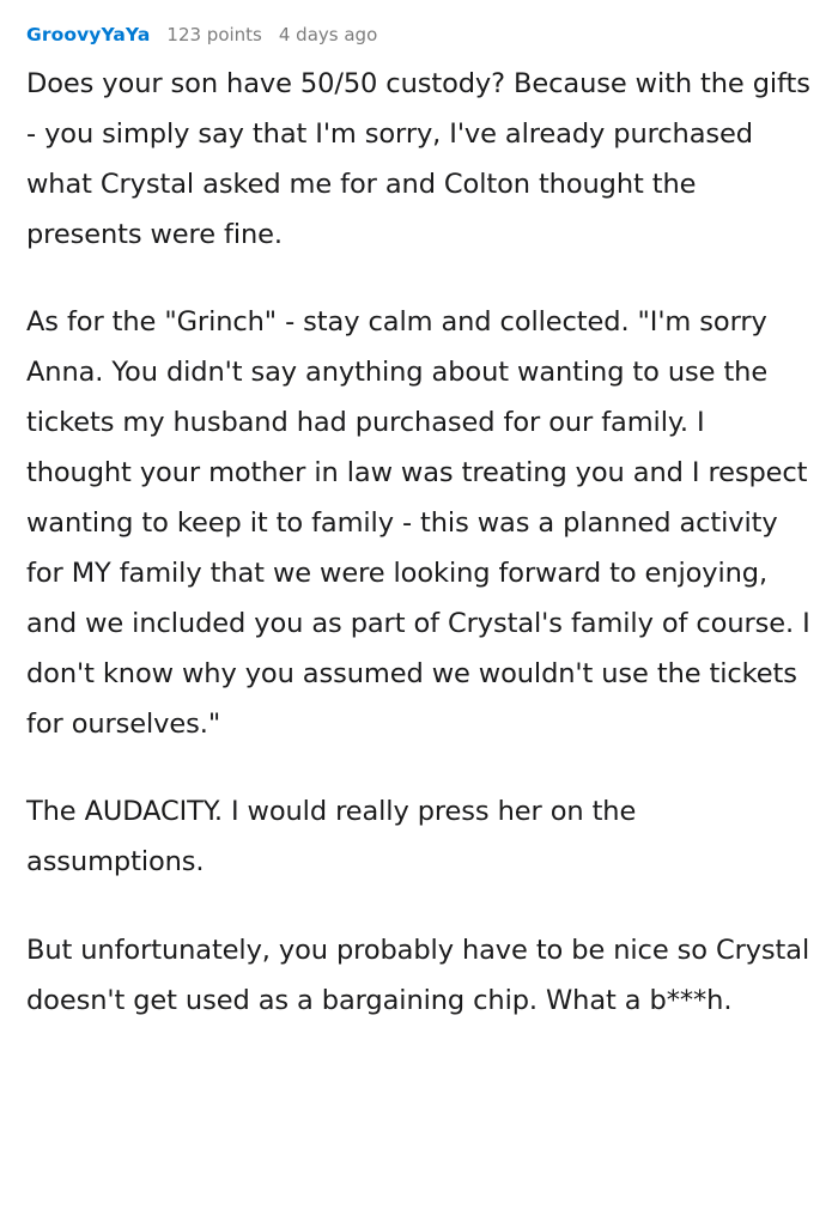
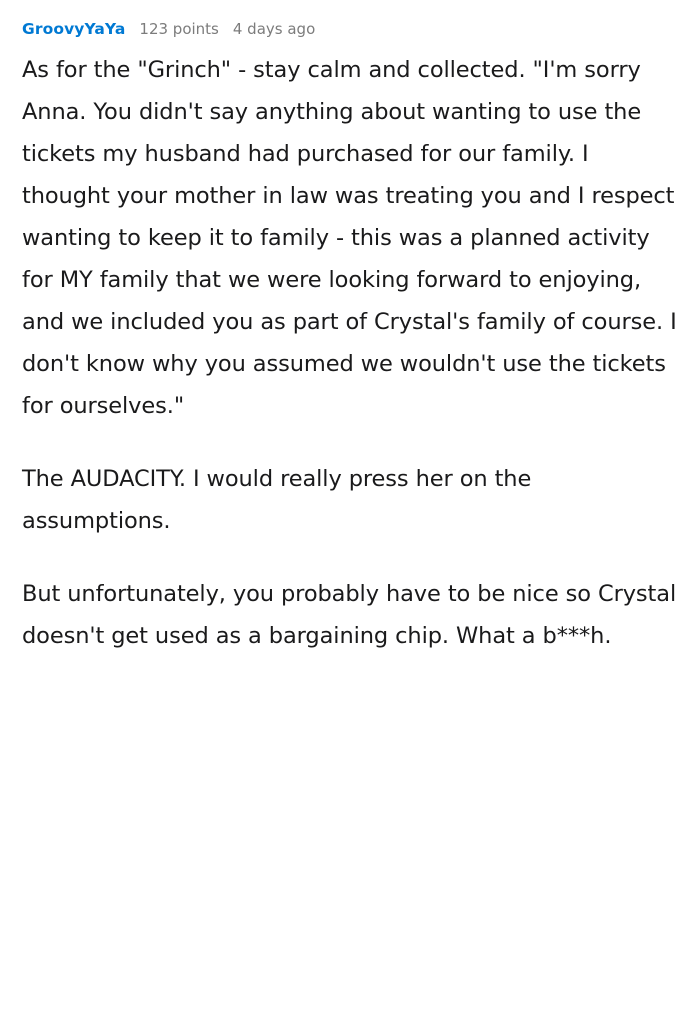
  GroovyYaYa
  123 points
  4 days ago
- Does your son have 50/50 custody? Because with the gifts - you simply say that I'm sorry, I've already purchased what Crystal asked me for and Colton thought the presents were fine.
  As for the "Grinch" - stay calm and collected. "I'm sorry Anna. You didn't say anything about wanting to use the tickets my husband had purchased for our family. I thought your mother in law was treating you and I respect wanting to keep it to family - this was a planned activity for MY family that we were looking forward to enjoying, and we included you as part of Crystal's family of course. I don't know why you assumed we wouldn't use the tickets for ourselves."
  The AUDACITY. I would really press her on the assumptions.
  But unfortunately, you probably have to be nice so Crystal doesn't get used as a bargaining chip. What a b***h.
